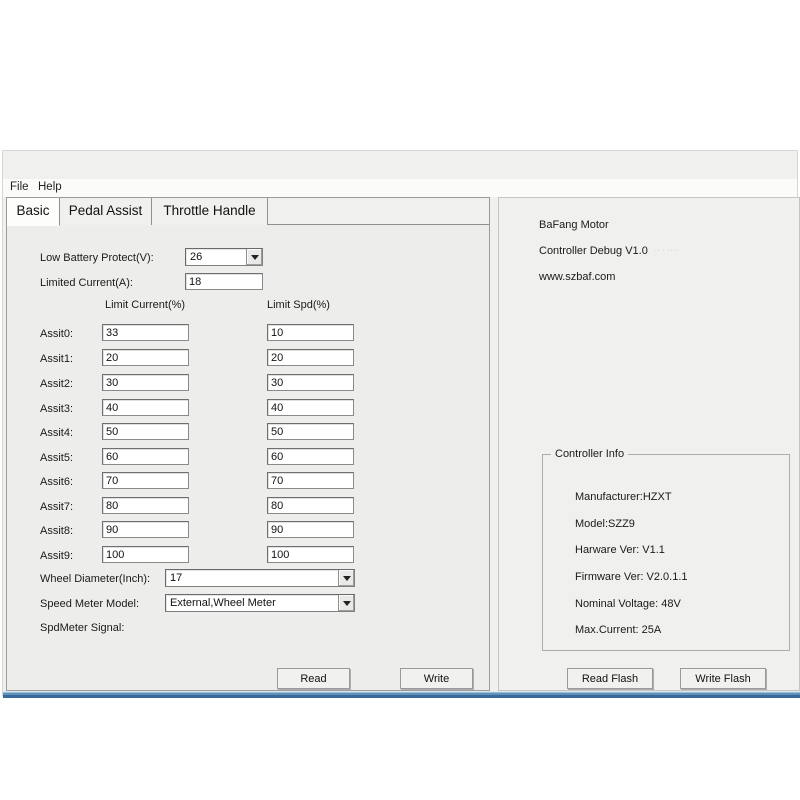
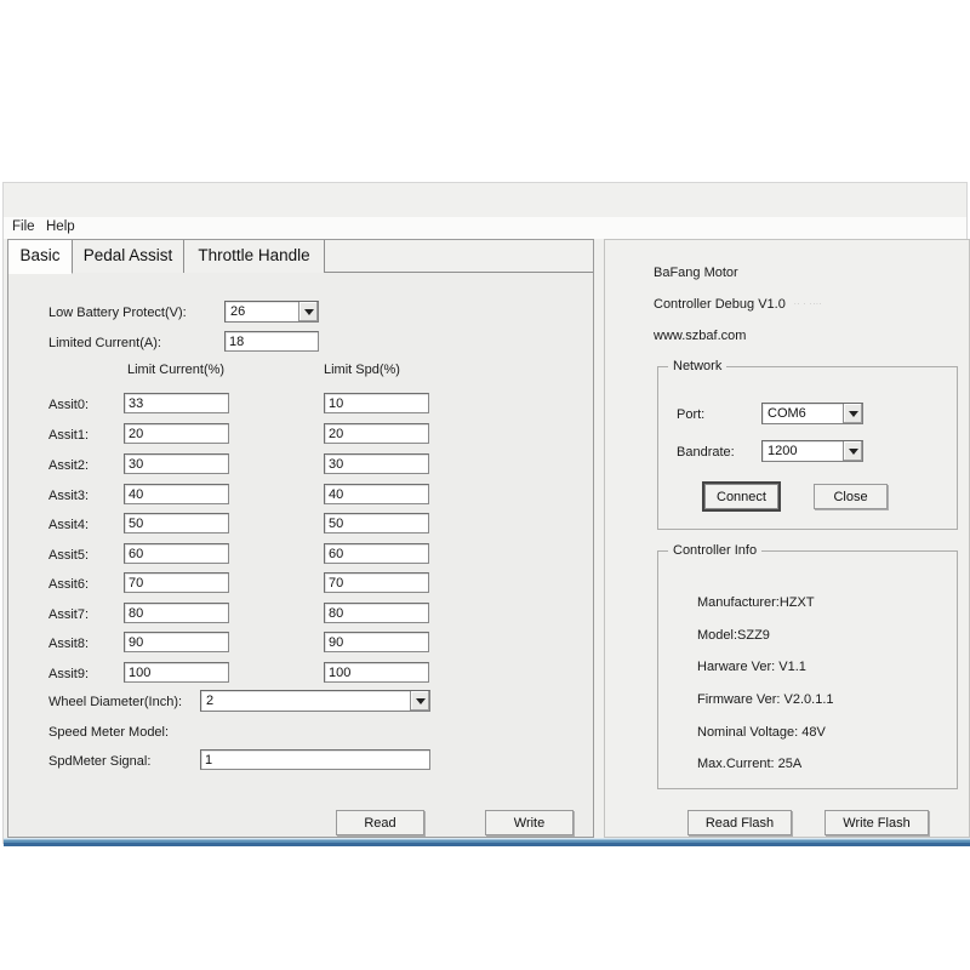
  File
  Help
  Basic
  Pedal Assist
  Throttle Handle
  Low Battery Protect(V):
  26
  Limited Current(A):
  18
  Limit Current(%)
  Limit Spd(%)
  Assit0:
  33
  10
  Assit1:
  20
  20
  Assit2:
  30
  30
  Assit3:
  40
  40
  Assit4:
  50
  50
  Assit5:
  60
  60
  Assit6:
  70
  70
  Assit7:
  80
  80
  Assit8:
  90
  90
  Assit9:
  100
  100
  Wheel Diameter(Inch):
- 17
+ 2
  Speed Meter Model:
- External,Wheel Meter
  SpdMeter Signal:
+ 1
  Read
  Write
  BaFang Motor
  Controller Debug V1.0
  www.szbaf.com
+ Network
+ Port:
+ COM6
+ Bandrate:
+ 1200
+ Connect
+ Close
  Controller Info
  Manufacturer:HZXT
  Model:SZZ9
  Harware Ver: V1.1
  Firmware Ver: V2.0.1.1
  Nominal Voltage: 48V
  Max.Current: 25A
  Read Flash
  Write Flash
